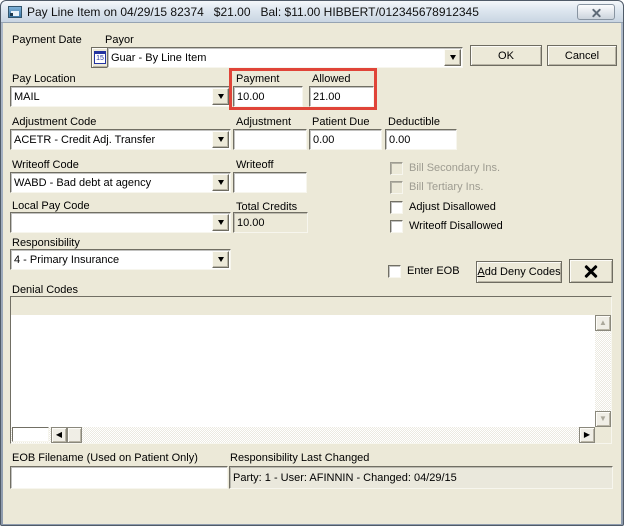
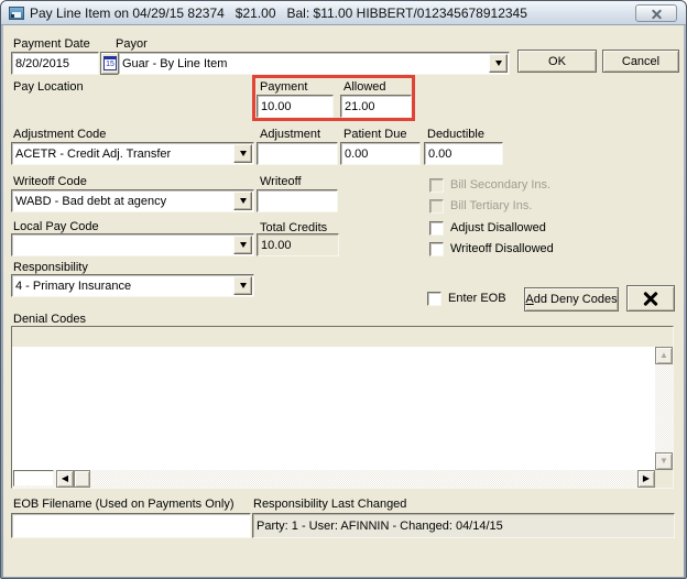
  Pay Line Item on 04/29/15 82374 $21.00 Bal: $11.00 HIBBERT/012345678912345
  Payment Date
  Payor
+ 8/20/2015
  Guar - By Line Item
  OK
  Cancel
  Pay Location
- MAIL
  Payment
  10.00
  Allowed
  21.00
  Adjustment Code
  ACETR - Credit Adj. Transfer
  Adjustment
  Patient Due
  0.00
  Deductible
  0.00
  Writeoff Code
  WABD - Bad debt at agency
  Writeoff
  Bill Secondary Ins.
  Bill Tertiary Ins.
  Adjust Disallowed
  Writeoff Disallowed
  Local Pay Code
  Total Credits
  10.00
  Responsibility
  4 - Primary Insurance
  Enter EOB
  A
  dd Deny Codes
  Denial Codes
  ▲
  ▼
  ◀
  ▶
- EOB Filename (Used on Patient Only)
+ EOB Filename (Used on Payments Only)
  Responsibility Last Changed
- Party: 1 - User: AFINNIN - Changed: 04/29/15
+ Party: 1 - User: AFINNIN - Changed: 04/14/15
